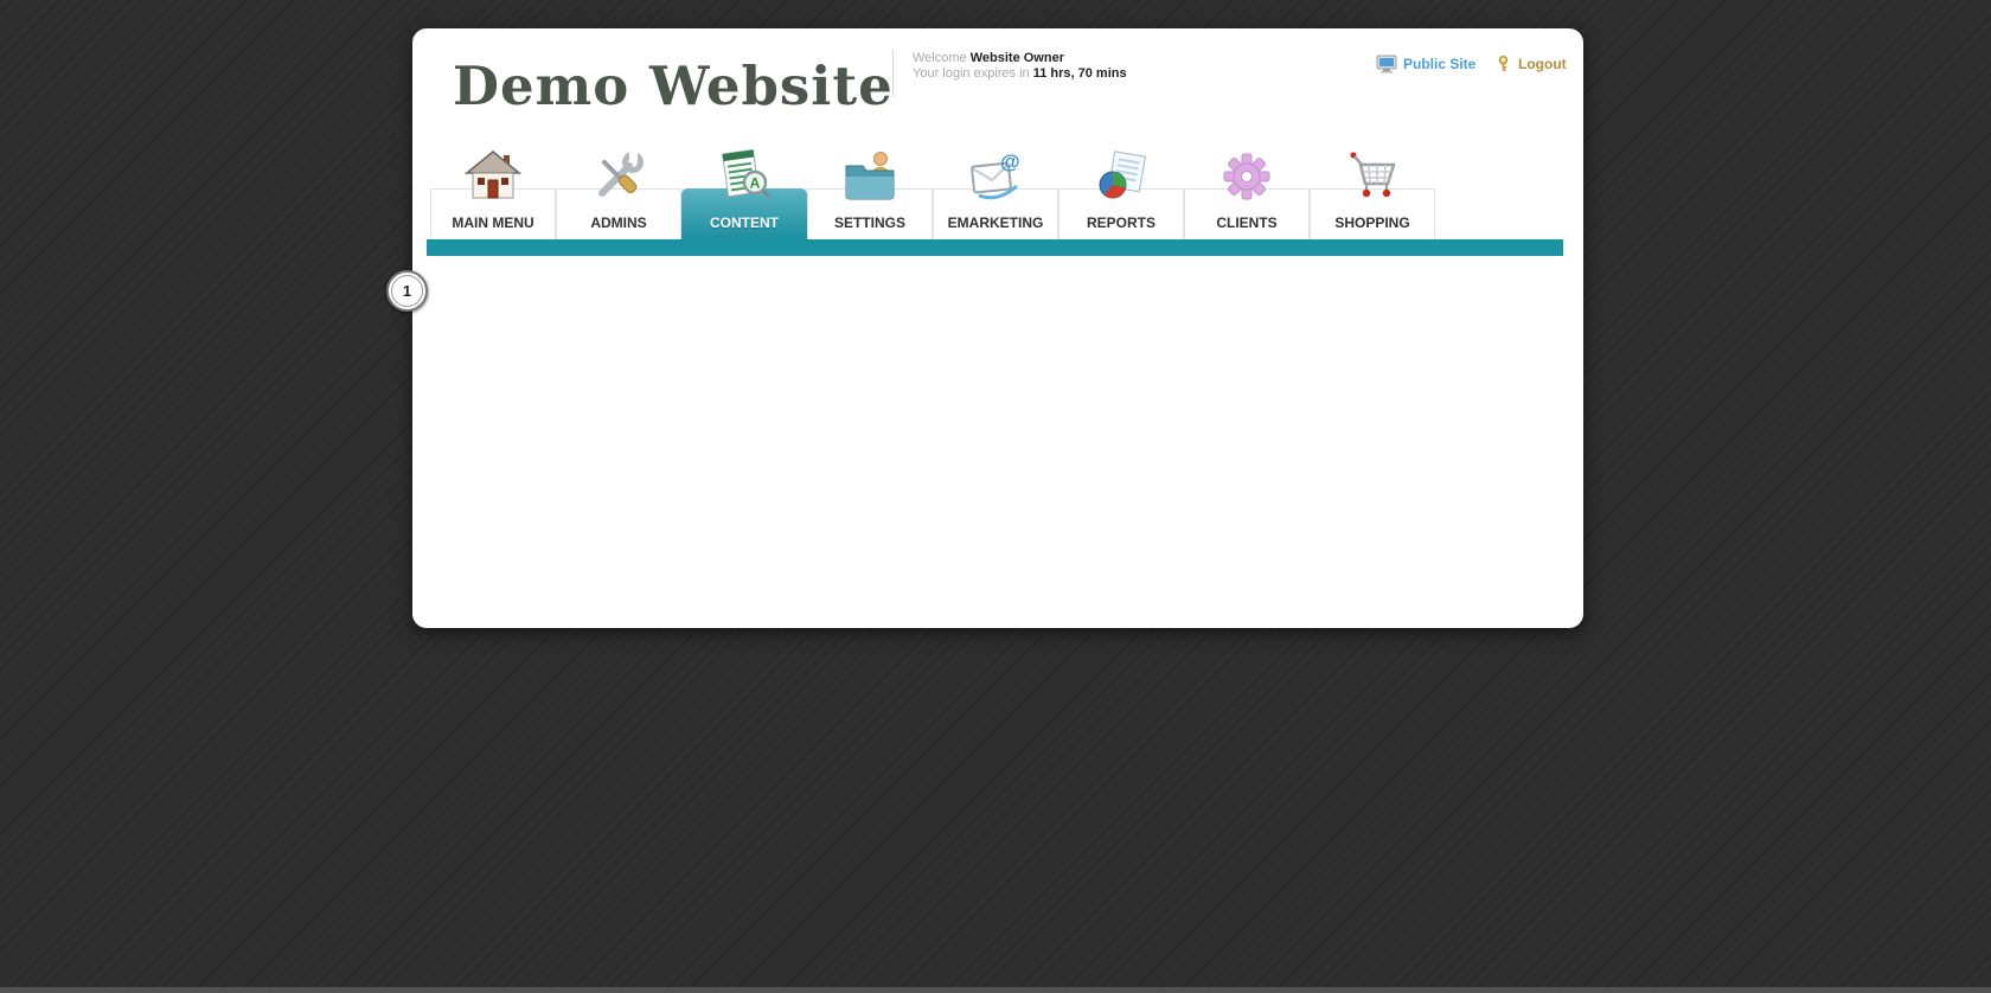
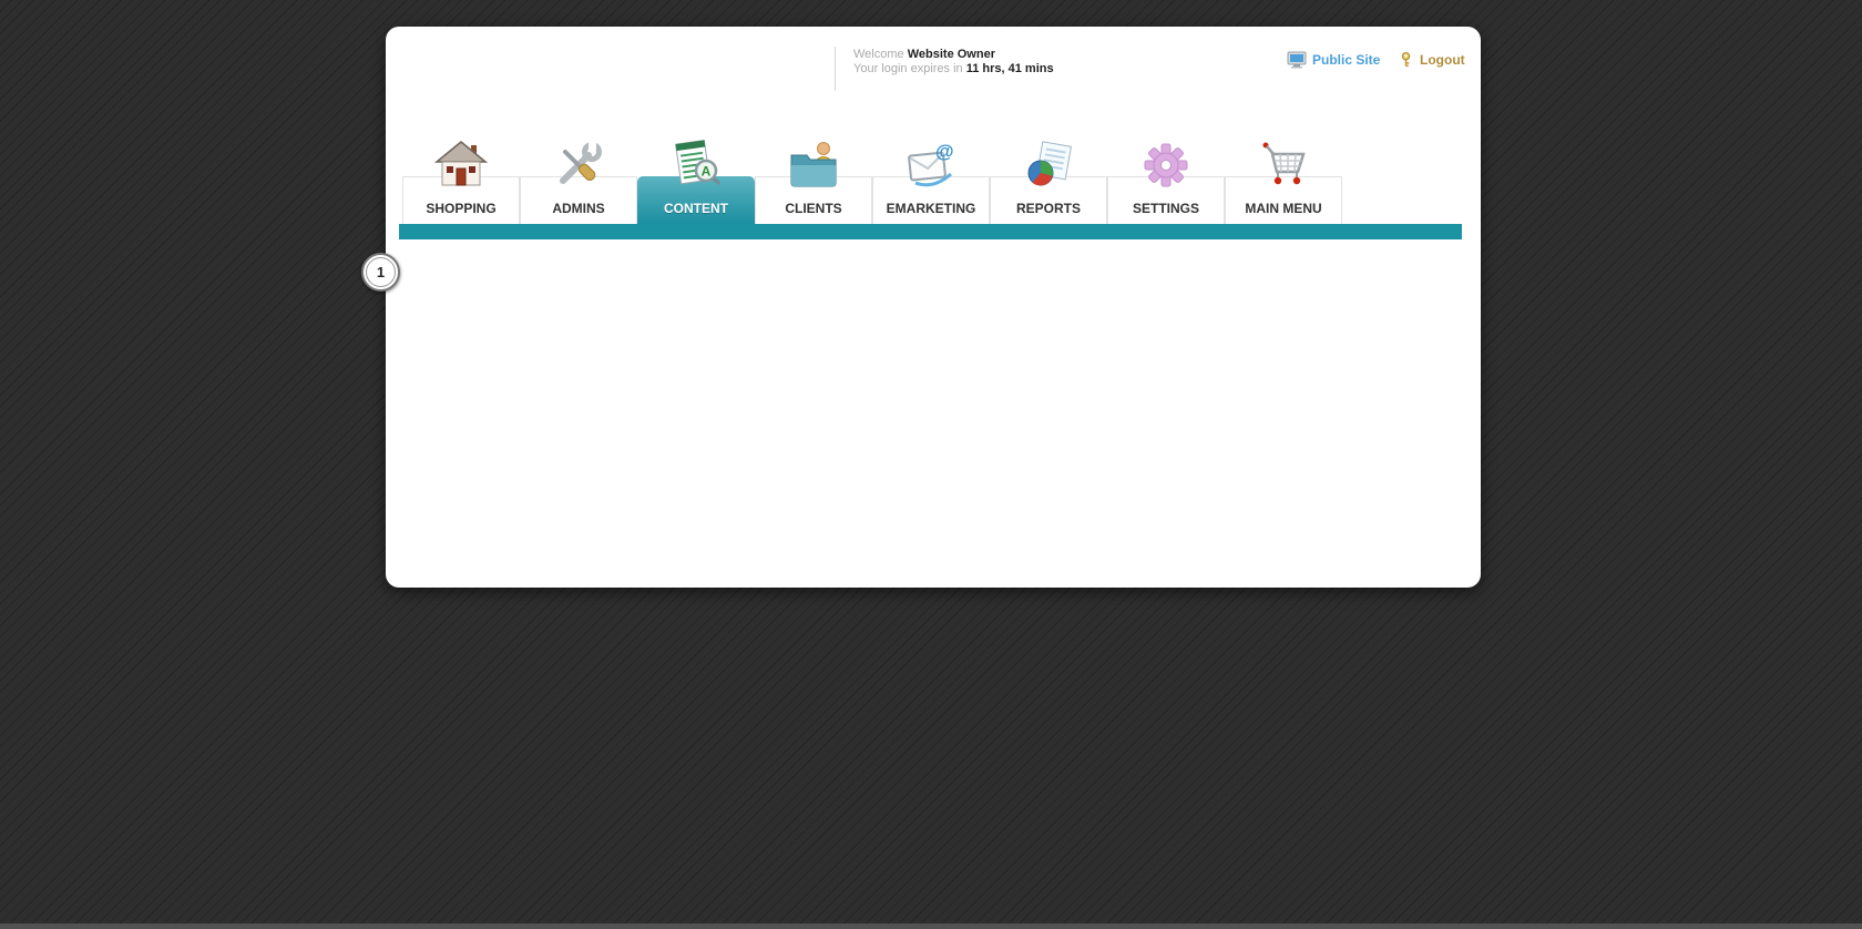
  1
- Demo Website
  Welcome Website Owner
- Your login expires in 11 hrs, 70 mins
+ Your login expires in 11 hrs, 41 mins
  Public Site
  Logout
- MAIN MENU
+ SHOPPING
  ADMINS
  A
  CONTENT
- SETTINGS
+ CLIENTS
  @
  EMARKETING
  REPORTS
- CLIENTS
+ SETTINGS
- SHOPPING
+ MAIN MENU
